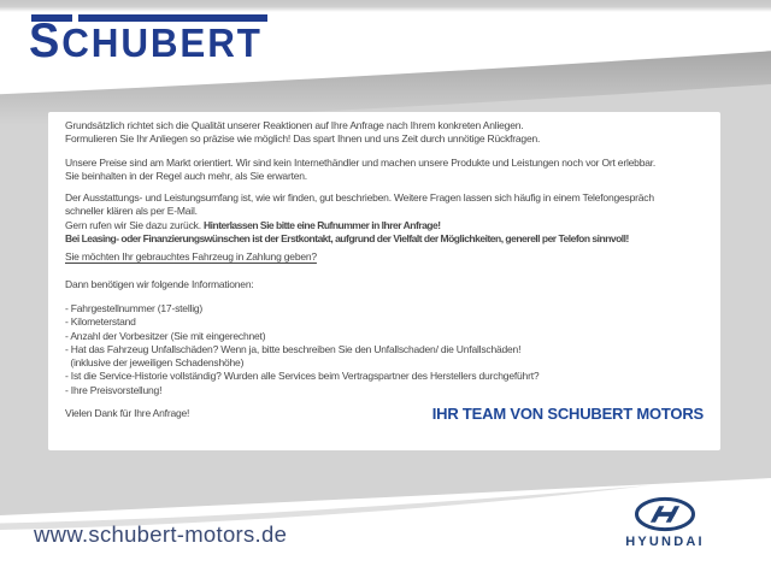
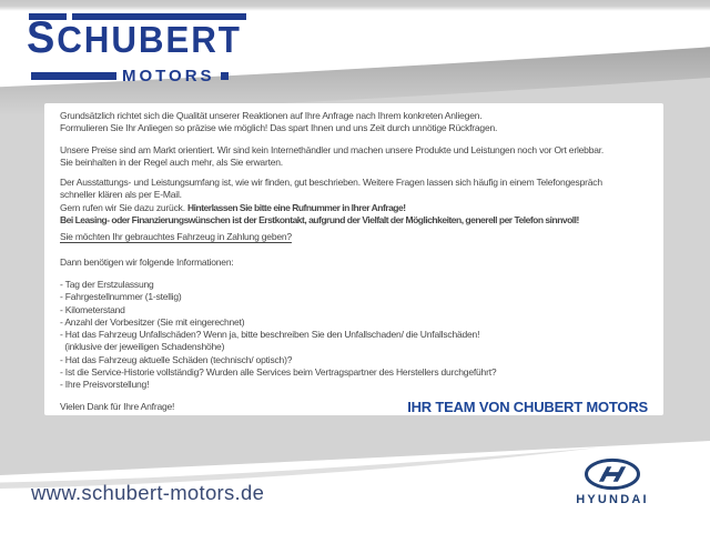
  SCHUBERT
+ MOTORS
  Grundsätzlich richtet sich die Qualität unserer Reaktionen auf Ihre Anfrage nach Ihrem konkreten Anliegen.
  Formulieren Sie Ihr Anliegen so präzise wie möglich! Das spart Ihnen und uns Zeit durch unnötige Rückfragen.
  Unsere Preise sind am Markt orientiert. Wir sind kein Internethändler und machen unsere Produkte und Leistungen noch vor Ort erlebbar.
  Sie beinhalten in der Regel auch mehr, als Sie erwarten.
  Der Ausstattungs- und Leistungsumfang ist, wie wir finden, gut beschrieben. Weitere Fragen lassen sich häufig in einem Telefongespräch
  schneller klären als per E-Mail.
  Gern rufen wir Sie dazu zurück. Hinterlassen Sie bitte eine Rufnummer in Ihrer Anfrage!
  Bei Leasing- oder Finanzierungswünschen ist der Erstkontakt, aufgrund der Vielfalt der Möglichkeiten, generell per Telefon sinnvoll!
  Sie möchten Ihr gebrauchtes Fahrzeug in Zahlung geben?
  Dann benötigen wir folgende Informationen:
+ - Tag der Erstzulassung
- - Fahrgestellnummer (17-stellig)
+ - Fahrgestellnummer (1-stellig)
  - Kilometerstand
  - Anzahl der Vorbesitzer (Sie mit eingerechnet)
  - Hat das Fahrzeug Unfallschäden? Wenn ja, bitte beschreiben Sie den Unfallschaden/ die Unfallschäden!
  (inklusive der jeweiligen Schadenshöhe)
+ - Hat das Fahrzeug aktuelle Schäden (technisch/ optisch)?
  - Ist die Service-Historie vollständig? Wurden alle Services beim Vertragspartner des Herstellers durchgeführt?
  - Ihre Preisvorstellung!
  Vielen Dank für Ihre Anfrage!
- IHR TEAM VON SCHUBERT MOTORS
+ IHR TEAM VON CHUBERT MOTORS
  www.schubert-motors.de
  HYUNDAI
